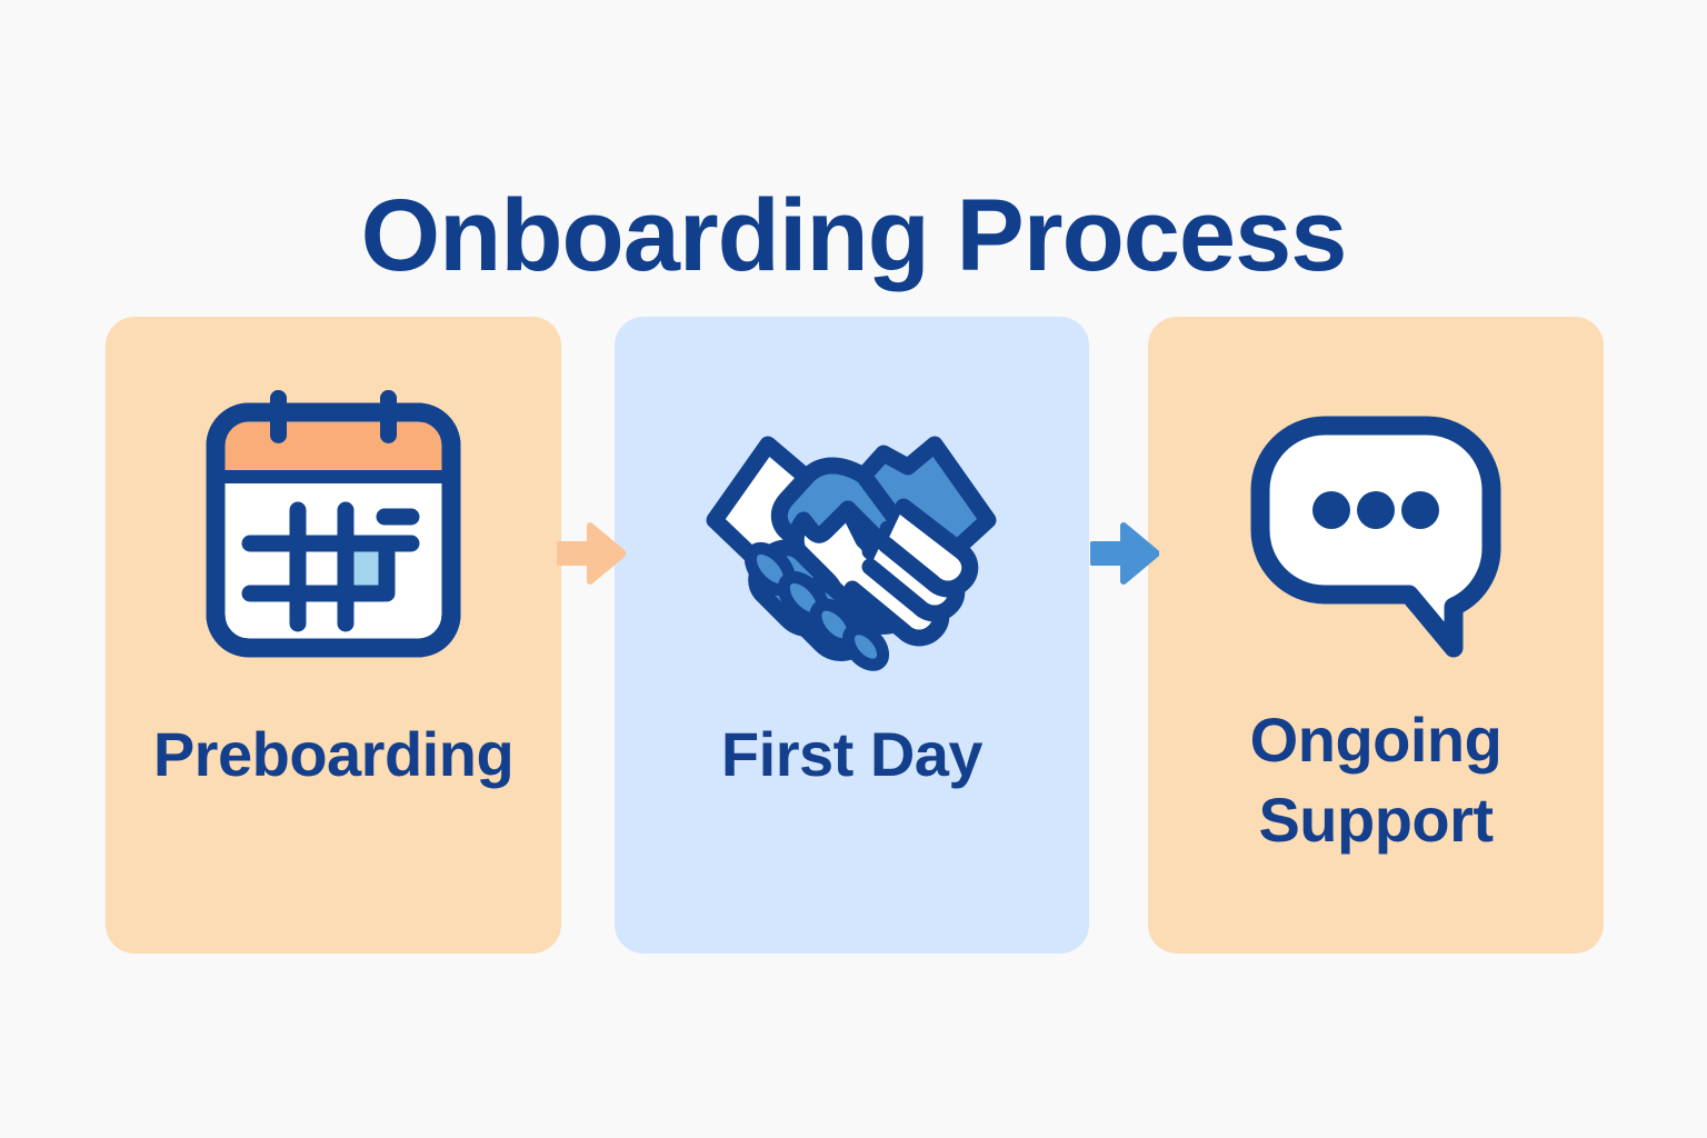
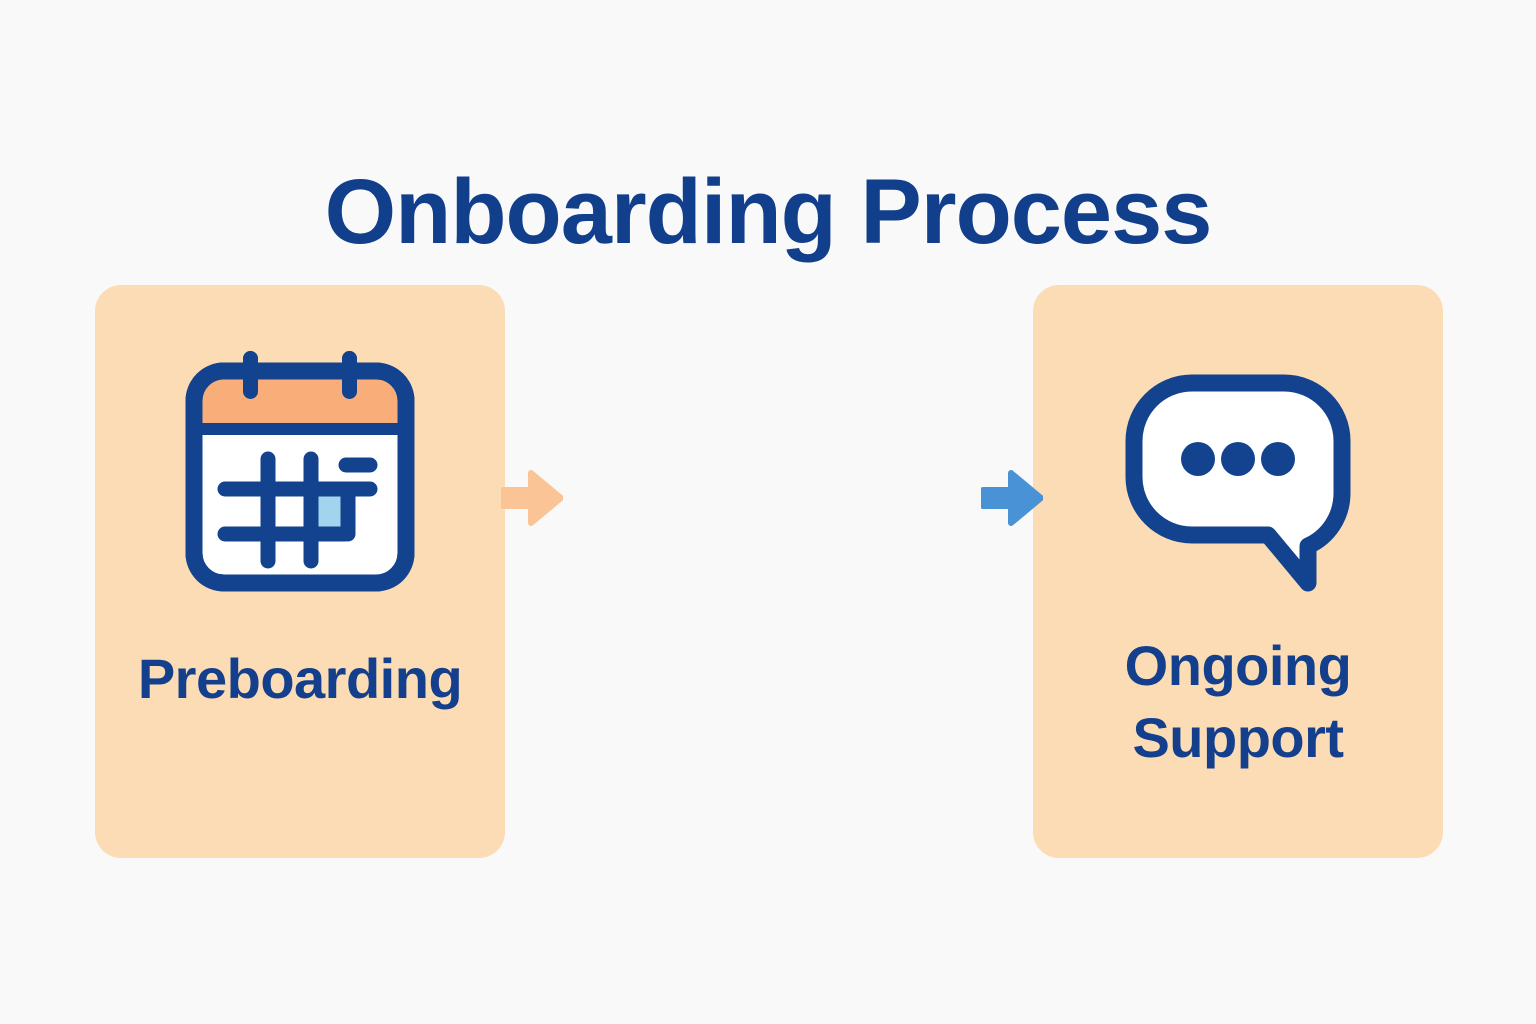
  Onboarding Process
  Preboarding
- First Day
  Ongoing
  Support
